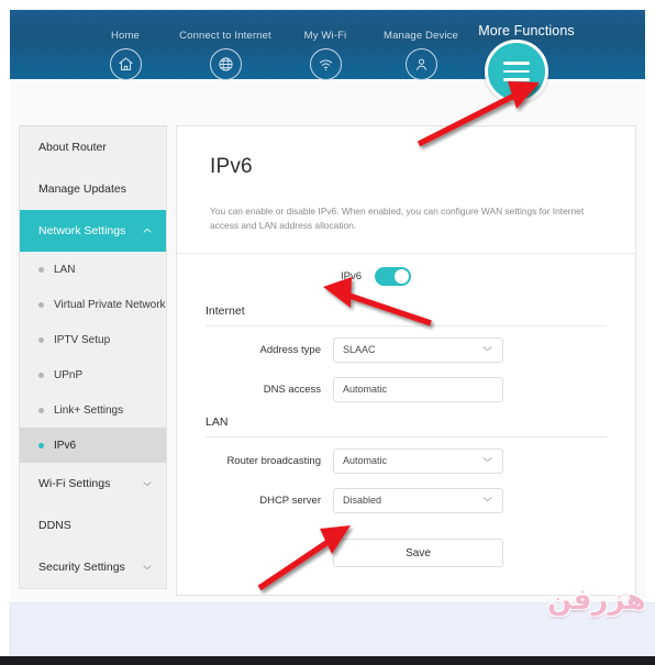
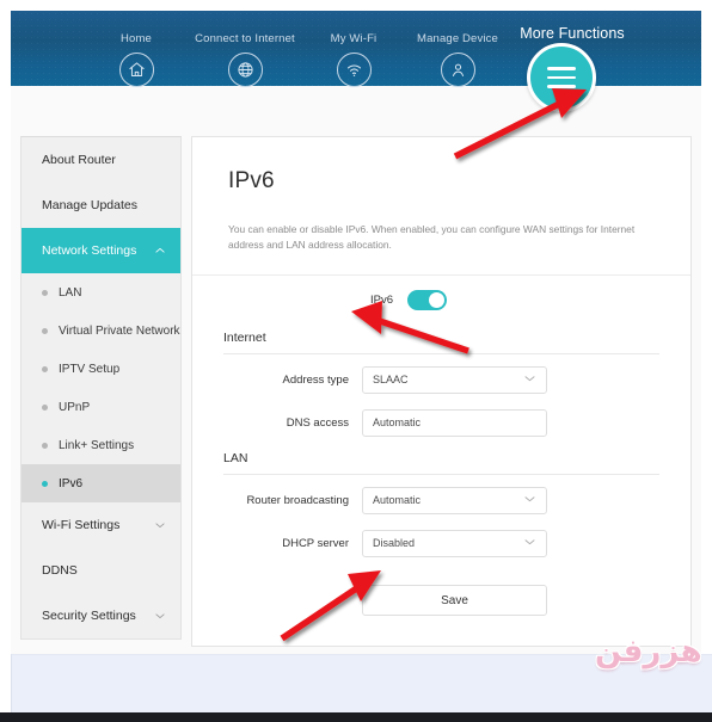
  Home
  Connect to Internet
  My Wi-Fi
  Manage Device
  More Functions
  About Router
  Manage Updates
  Network Settings
  LAN
  Virtual Private Network
  IPTV Setup
  UPnP
  Link+ Settings
  IPv6
  Wi-Fi Settings
  DDNS
  Security Settings
  IPv6
- You can enable or disable IPv6. When enabled, you can configure WAN settings for Internet access and LAN address allocation.
+ You can enable or disable IPv6. When enabled, you can configure WAN settings for Internet address and LAN address allocation.
  IPv6
  Internet
  Address type
  SLAAC
  DNS access
  Automatic
  LAN
  Router broadcasting
  Automatic
  DHCP server
  Disabled
  Save
  هزرفن
